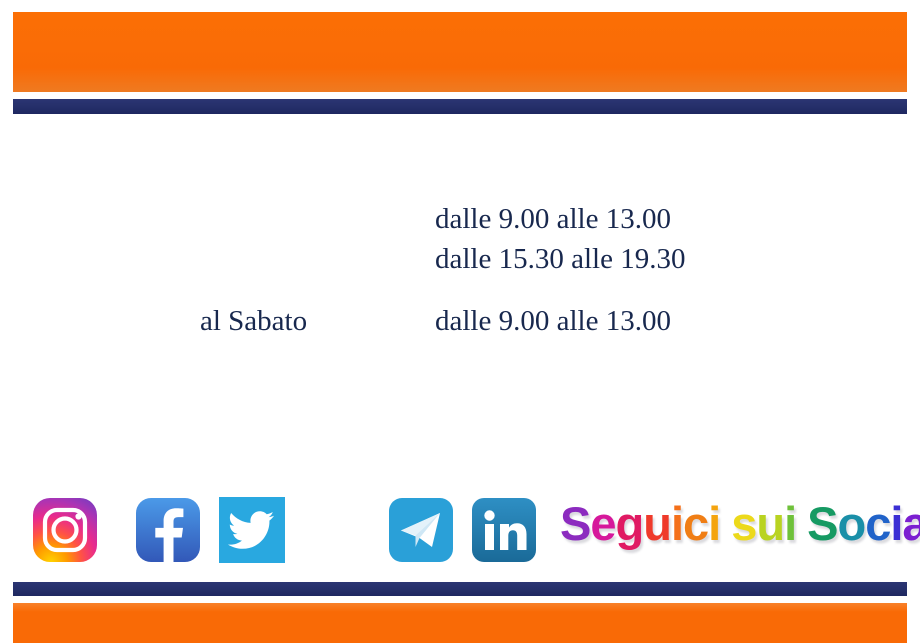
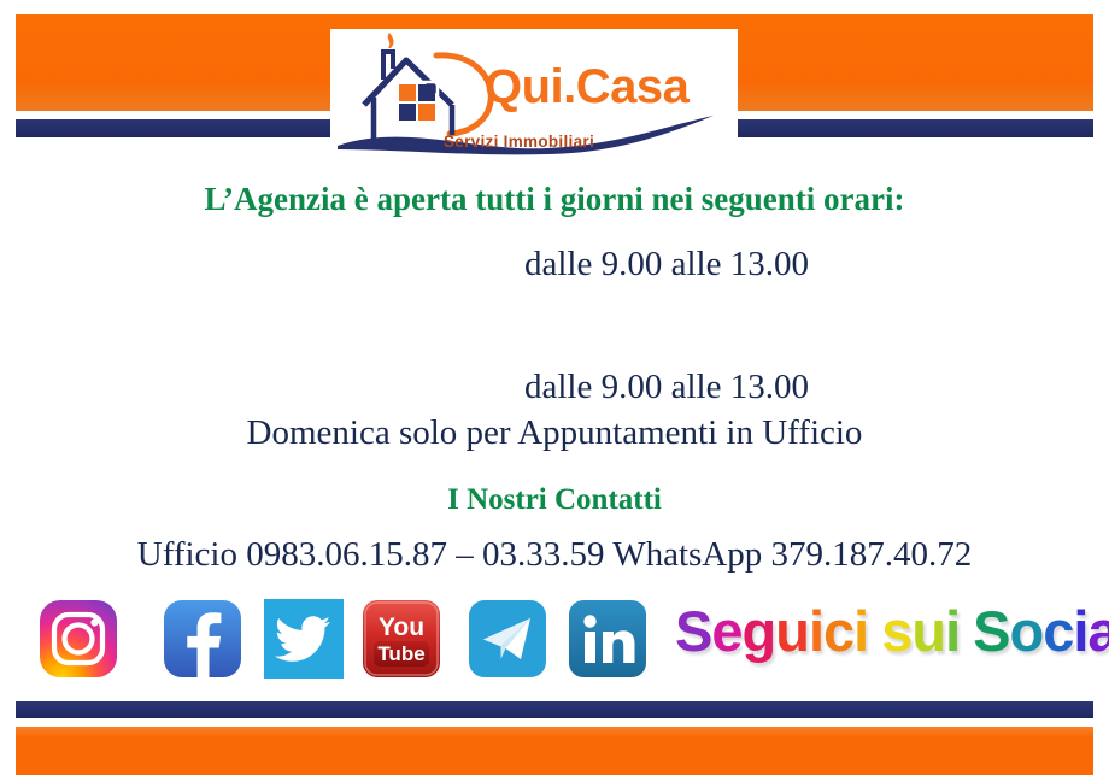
+ Qui.Casa
+ Servizi Immobiliari
+ L’Agenzia è aperta tutti i giorni nei seguenti orari:
  dalle 9.00 alle 13.00
- dalle 15.30 alle 19.30
- al Sabato
  dalle 9.00 alle 13.00
+ Domenica solo per Appuntamenti in Ufficio
+ I Nostri Contatti
+ Ufficio 0983.06.15.87 – 03.33.59 WhatsApp 379.187.40.72
+ You
+ Tube
  Seguici sui Socia
